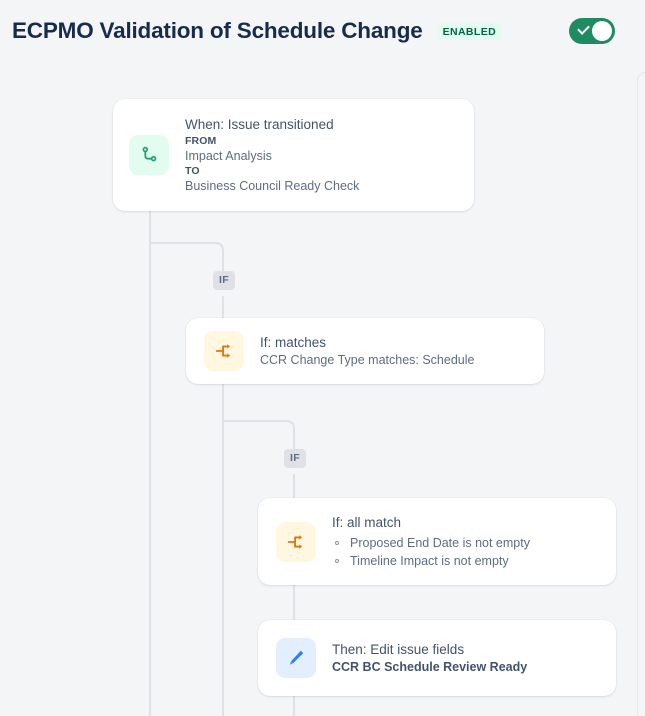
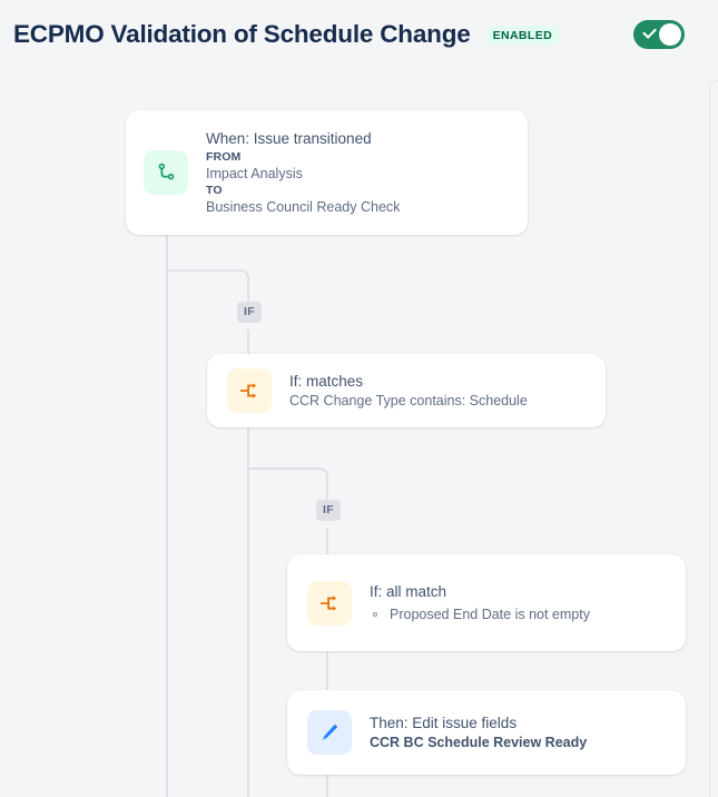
  ECPMO Validation of Schedule Change
  ENABLED
  IF
  IF
  When: Issue transitioned
  FROM
  Impact Analysis
  TO
  Business Council Ready Check
  If: matches
- CCR Change Type matches: Schedule
+ CCR Change Type contains: Schedule
  If: all match
  Proposed End Date is not empty
- Timeline Impact is not empty
  Then: Edit issue fields
  CCR BC Schedule Review Ready
